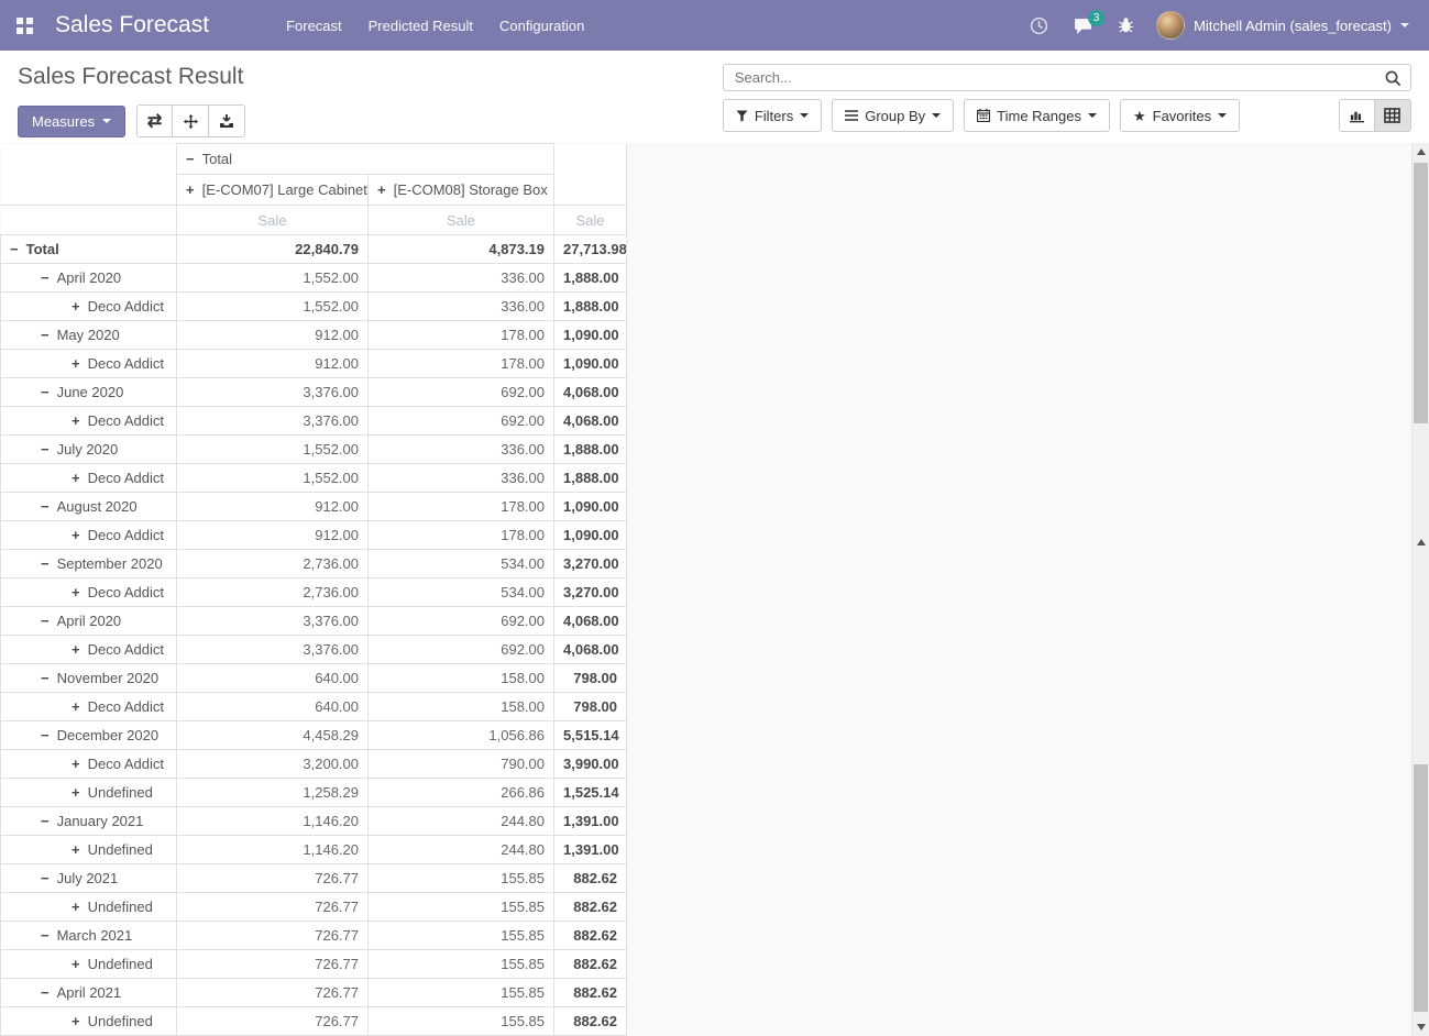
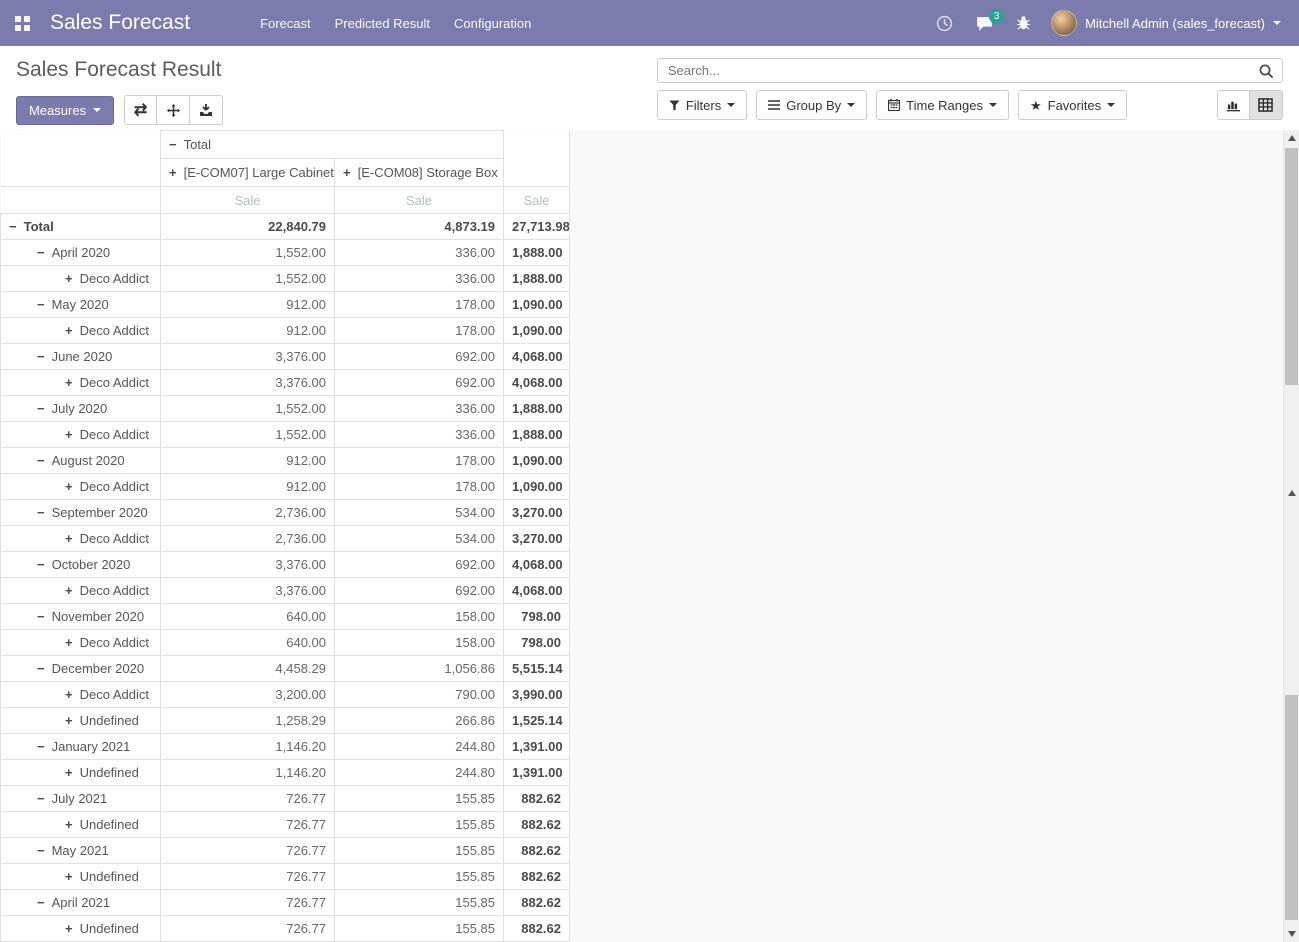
  Sales Forecast
  Forecast
  Predicted Result
  Configuration
  3
  Mitchell Admin (sales_forecast)
  Sales Forecast Result
  Measures
  ⇄
  Search...
  Filters
  Group By
  Time Ranges
  ★
  Favorites
  	− Total
  + [E-COM07] Large Cabinet	+ [E-COM08] Storage Box
  	Sale	Sale	Sale
  − Total	22,840.79	4,873.19	27,713.98
  − April 2020	1,552.00	336.00	1,888.00
  + Deco Addict	1,552.00	336.00	1,888.00
  − May 2020	912.00	178.00	1,090.00
  + Deco Addict	912.00	178.00	1,090.00
  − June 2020	3,376.00	692.00	4,068.00
  + Deco Addict	3,376.00	692.00	4,068.00
  − July 2020	1,552.00	336.00	1,888.00
  + Deco Addict	1,552.00	336.00	1,888.00
  − August 2020	912.00	178.00	1,090.00
  + Deco Addict	912.00	178.00	1,090.00
  − September 2020	2,736.00	534.00	3,270.00
  + Deco Addict	2,736.00	534.00	3,270.00
- − April 2020	3,376.00	692.00	4,068.00
+ − October 2020	3,376.00	692.00	4,068.00
  + Deco Addict	3,376.00	692.00	4,068.00
  − November 2020	640.00	158.00	798.00
  + Deco Addict	640.00	158.00	798.00
  − December 2020	4,458.29	1,056.86	5,515.14
  + Deco Addict	3,200.00	790.00	3,990.00
  + Undefined	1,258.29	266.86	1,525.14
  − January 2021	1,146.20	244.80	1,391.00
  + Undefined	1,146.20	244.80	1,391.00
  − July 2021	726.77	155.85	882.62
  + Undefined	726.77	155.85	882.62
- − March 2021	726.77	155.85	882.62
+ − May 2021	726.77	155.85	882.62
  + Undefined	726.77	155.85	882.62
  − April 2021	726.77	155.85	882.62
  + Undefined	726.77	155.85	882.62
